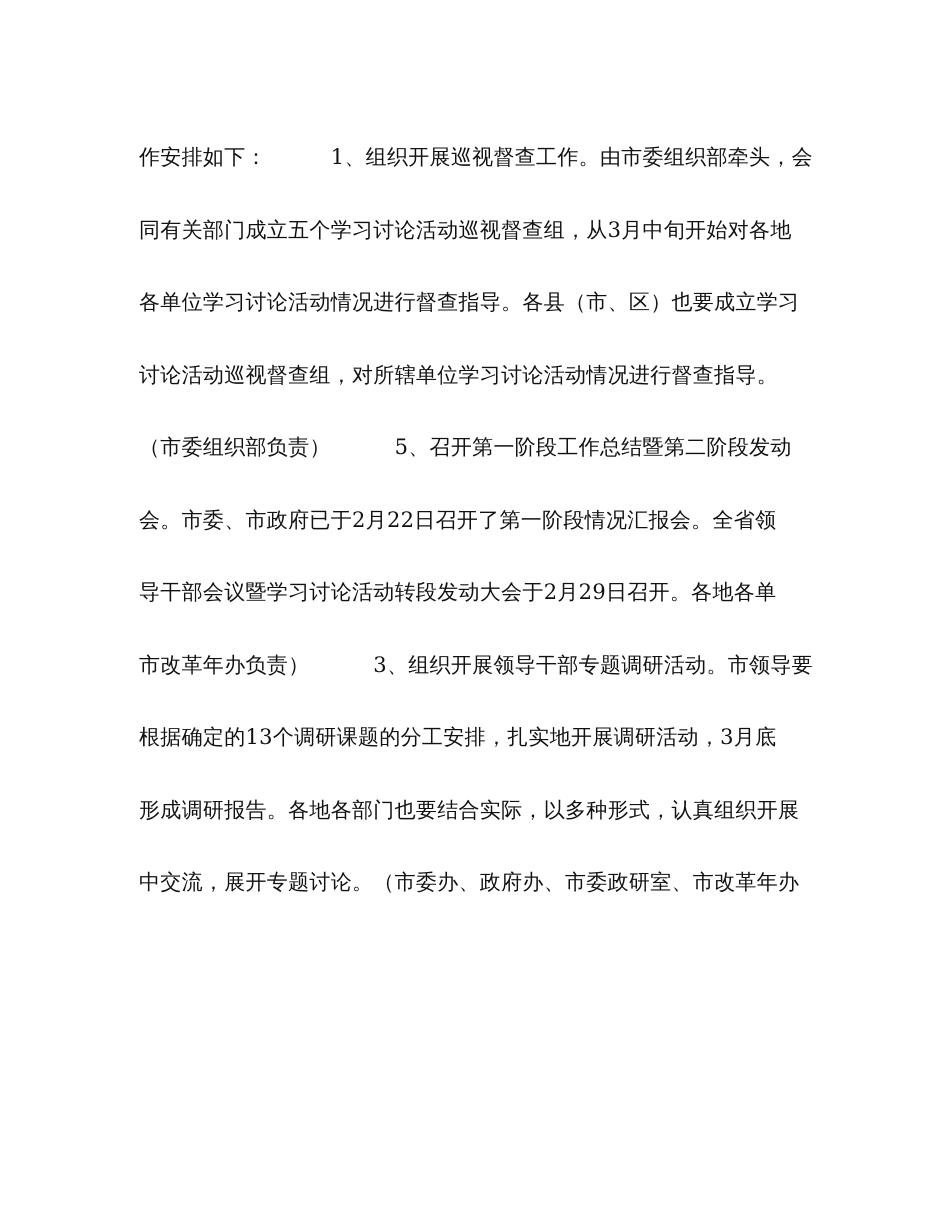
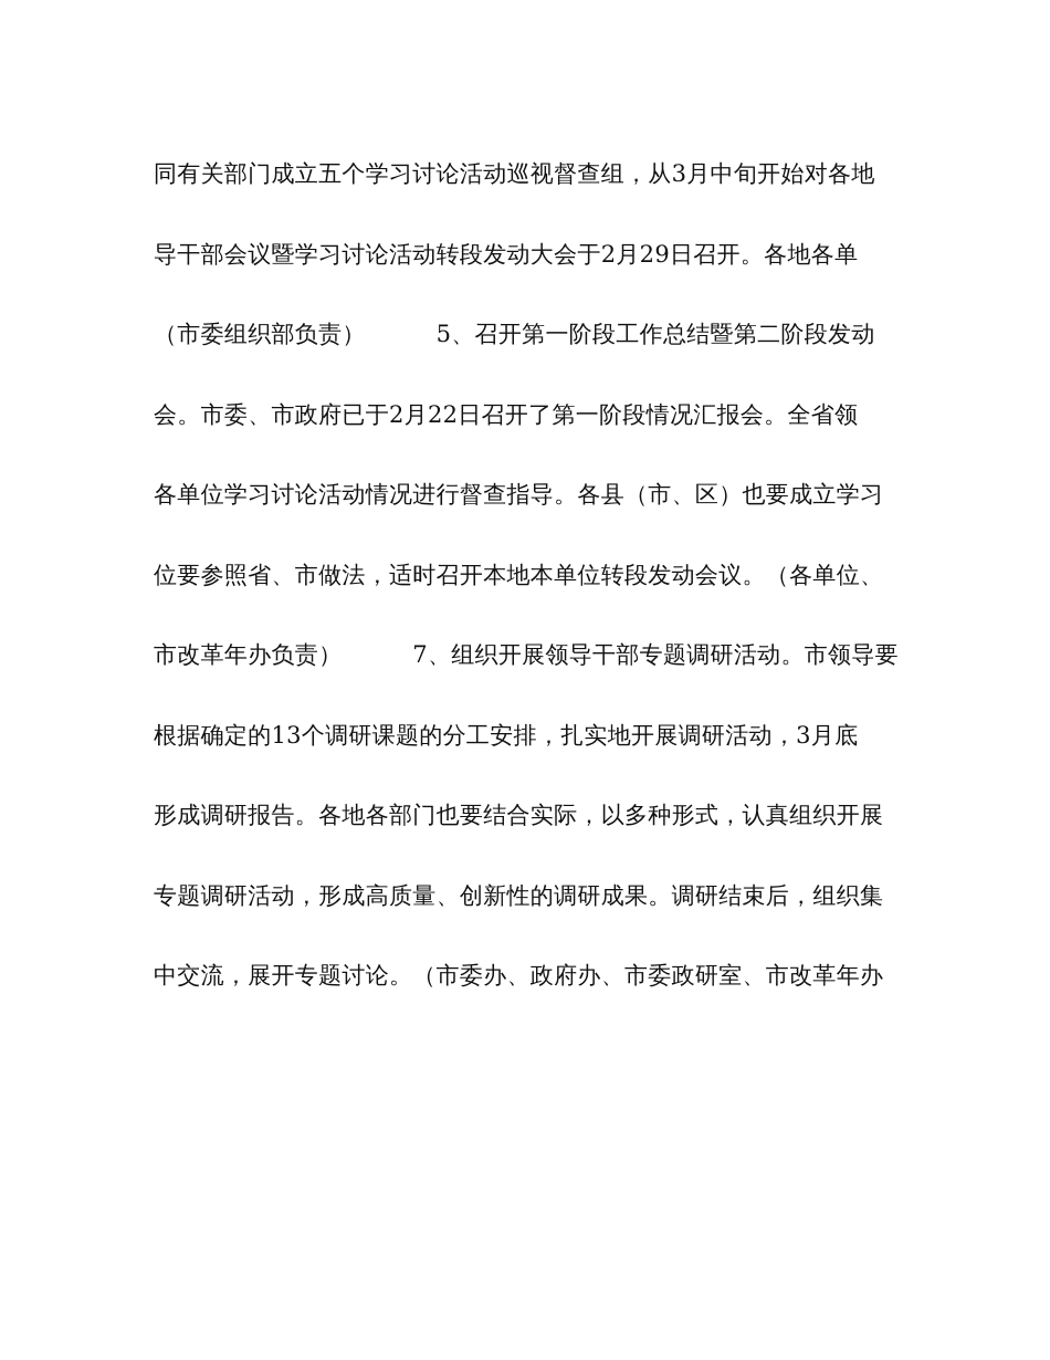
- 作安排如下： 1、组织开展巡视督查工作。由市委组织部牵头，会
  同有关部门成立五个学习讨论活动巡视督查组，从3月中旬开始对各地
- 各单位学习讨论活动情况进行督查指导。各县（市、区）也要成立学习
+ 导干部会议暨学习讨论活动转段发动大会于2月29日召开。各地各单
- 讨论活动巡视督查组，对所辖单位学习讨论活动情况进行督查指导。
  （市委组织部负责） 5、召开第一阶段工作总结暨第二阶段发动
  会。市委、市政府已于2月22日召开了第一阶段情况汇报会。全省领
- 导干部会议暨学习讨论活动转段发动大会于2月29日召开。各地各单
+ 各单位学习讨论活动情况进行督查指导。各县（市、区）也要成立学习
+ 位要参照省、市做法，适时召开本地本单位转段发动会议。（各单位、
- 市改革年办负责） 3、组织开展领导干部专题调研活动。市领导要
+ 市改革年办负责） 7、组织开展领导干部专题调研活动。市领导要
  根据确定的13个调研课题的分工安排，扎实地开展调研活动，3月底
  形成调研报告。各地各部门也要结合实际，以多种形式，认真组织开展
+ 专题调研活动，形成高质量、创新性的调研成果。调研结束后，组织集
  中交流，展开专题讨论。（市委办、政府办、市委政研室、市改革年办
